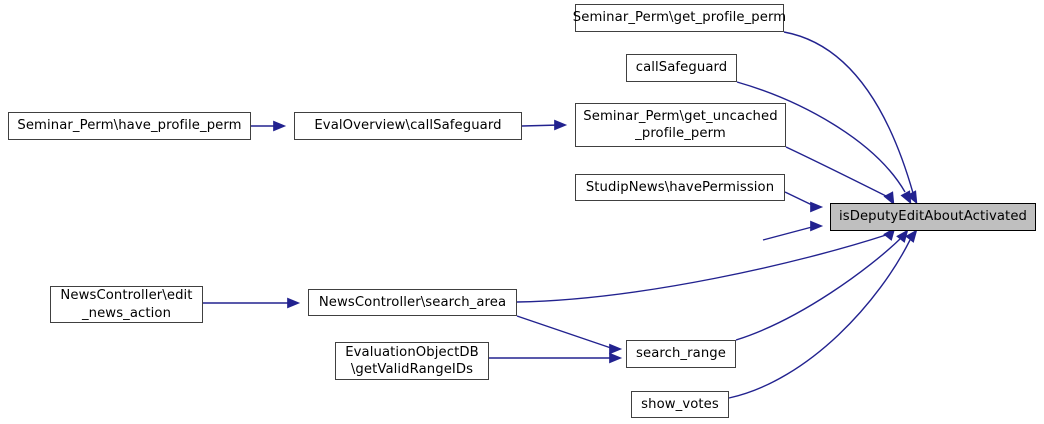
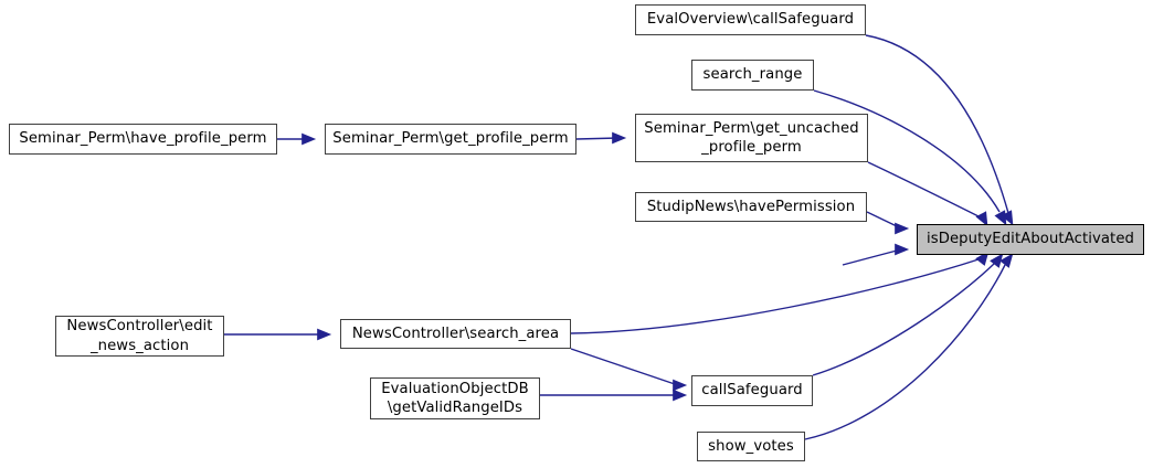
- Seminar_Perm\get_profile_perm
+ EvalOverview\callSafeguard
- callSafeguard
+ search_range
  Seminar_Perm\get_uncached
  _profile_perm
  StudipNews\havePermission
  isDeputyEditAboutActivated
  Seminar_Perm\have_profile_perm
- EvalOverview\callSafeguard
+ Seminar_Perm\get_profile_perm
  NewsController\edit
  _news_action
  NewsController\search_area
  EvaluationObjectDB
  \getValidRangeIDs
- search_range
+ callSafeguard
  show_votes
